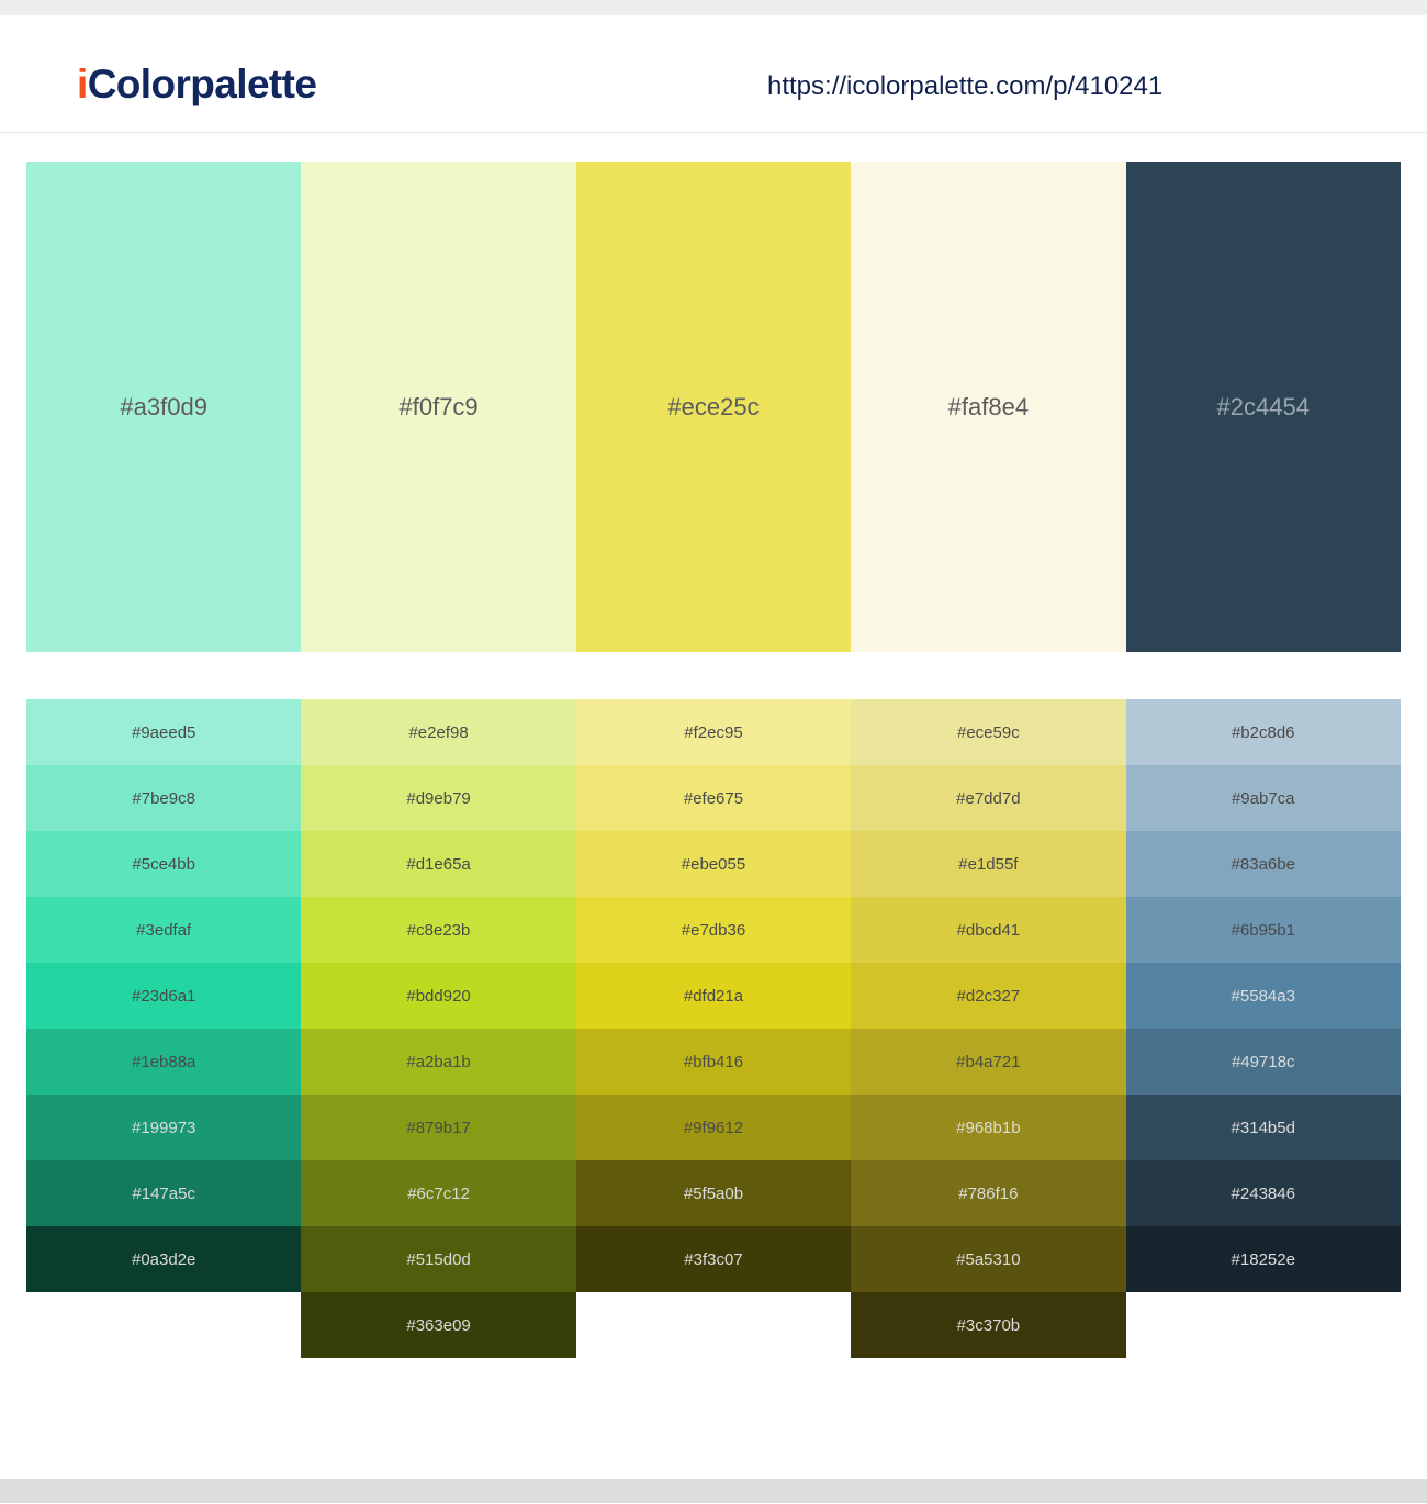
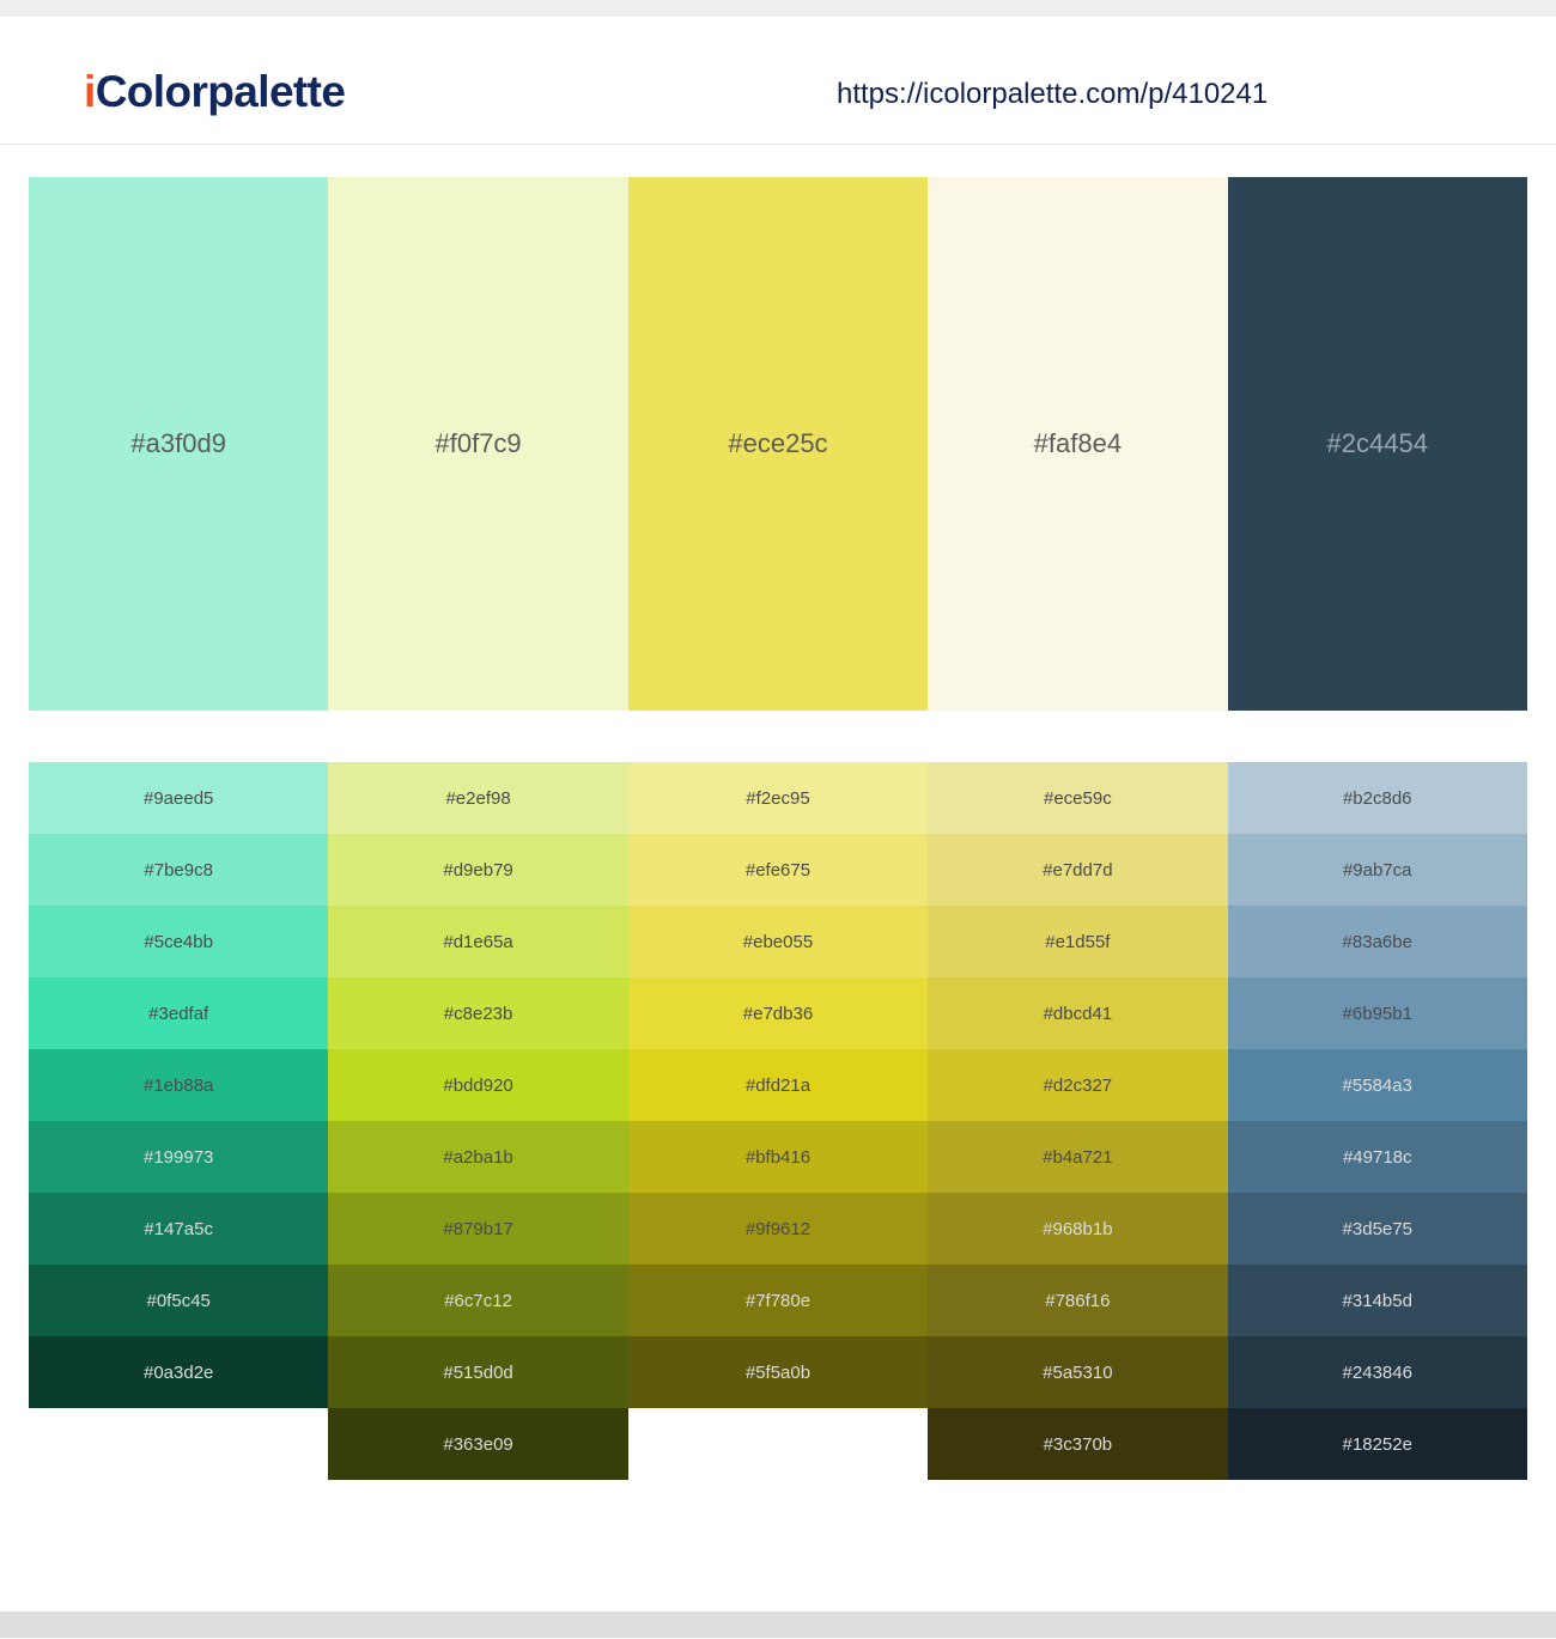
  iColorpalette
  https://icolorpalette.com/p/410241
  #a3f0d9
  #f0f7c9
  #ece25c
  #faf8e4
  #2c4454
  #9aeed5
  #7be9c8
  #5ce4bb
  #3edfaf
- #23d6a1
  #1eb88a
  #199973
  #147a5c
+ #0f5c45
  #0a3d2e
  #e2ef98
  #d9eb79
  #d1e65a
  #c8e23b
  #bdd920
  #a2ba1b
  #879b17
  #6c7c12
  #515d0d
  #363e09
  #f2ec95
  #efe675
  #ebe055
  #e7db36
  #dfd21a
  #bfb416
  #9f9612
+ #7f780e
  #5f5a0b
- #3f3c07
  #ece59c
  #e7dd7d
  #e1d55f
  #dbcd41
  #d2c327
  #b4a721
  #968b1b
  #786f16
  #5a5310
  #3c370b
  #b2c8d6
  #9ab7ca
  #83a6be
  #6b95b1
  #5584a3
  #49718c
+ #3d5e75
  #314b5d
  #243846
  #18252e
